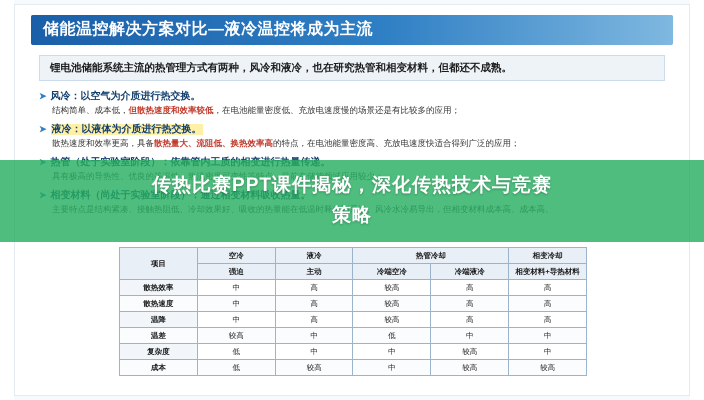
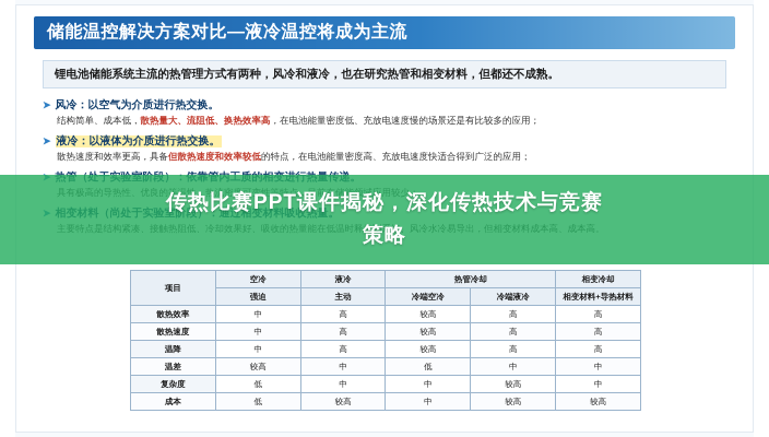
  储能温控解决方案对比—液冷温控将成为主流
  锂电池储能系统主流的热管理方式有两种，风冷和液冷，也在研究热管和相变材料，但都还不成熟。
  ➤ 风冷：以空气为介质进行热交换。
- 结构简单、成本低，但散热速度和效率较低，在电池能量密度低、充放电速度慢的场景还是有比较多的应用；
+ 结构简单、成本低，散热量大、流阻低、换热效率高，在电池能量密度低、充放电速度慢的场景还是有比较多的应用；
  ➤ 液冷：以液体为介质进行热交换。
- 散热速度和效率更高，具备散热量大、流阻低、换热效率高的特点，在电池能量密度高、充放电速度快适合得到广泛的应用；
+ 散热速度和效率更高，具备但散热速度和效率较低的特点，在电池能量密度高、充放电速度快适合得到广泛的应用；
  ➤ 热管（处于实验室阶段）：依靠管内工质的相变进行热量传递。
  具有极高的导热性、优良的等温性、热流密度可变性等特点，目前在储能领域应用较少；
  ➤ 相变材料（尚处于实验室阶段）：通过相变材料吸收热量。
  主要特点是结构紧凑、接触热阻低、冷却效果好、吸收的热量能在低温时释放到系统、风冷水冷易导出，但相变材料成本高、成本高。
  项目	空冷	液冷	热管冷却	相变冷却
  强迫	主动	冷端空冷	冷端液冷	相变材料+导热材料
  散热效率	中	高	较高	高	高
  散热速度	中	高	较高	高	高
  温降	中	高	较高	高	高
  温差	较高	中	低	中	中
  复杂度	低	中	中	较高	中
  成本	低	较高	中	较高	较高
  传热比赛PPT课件揭秘，深化传热技术与竞赛
  策略
